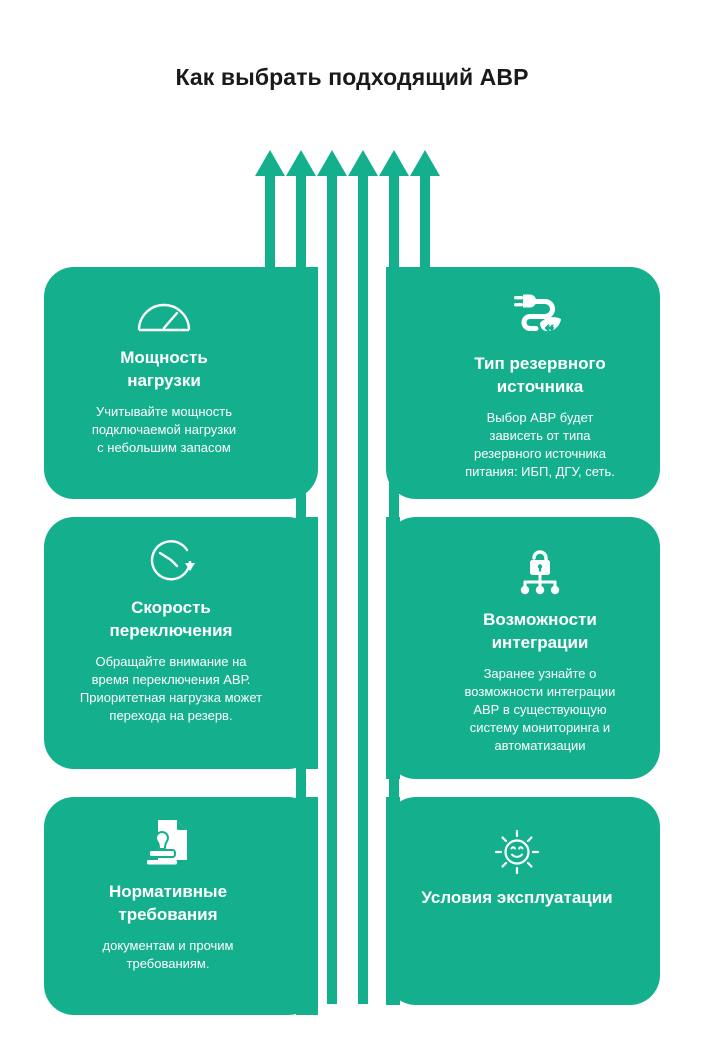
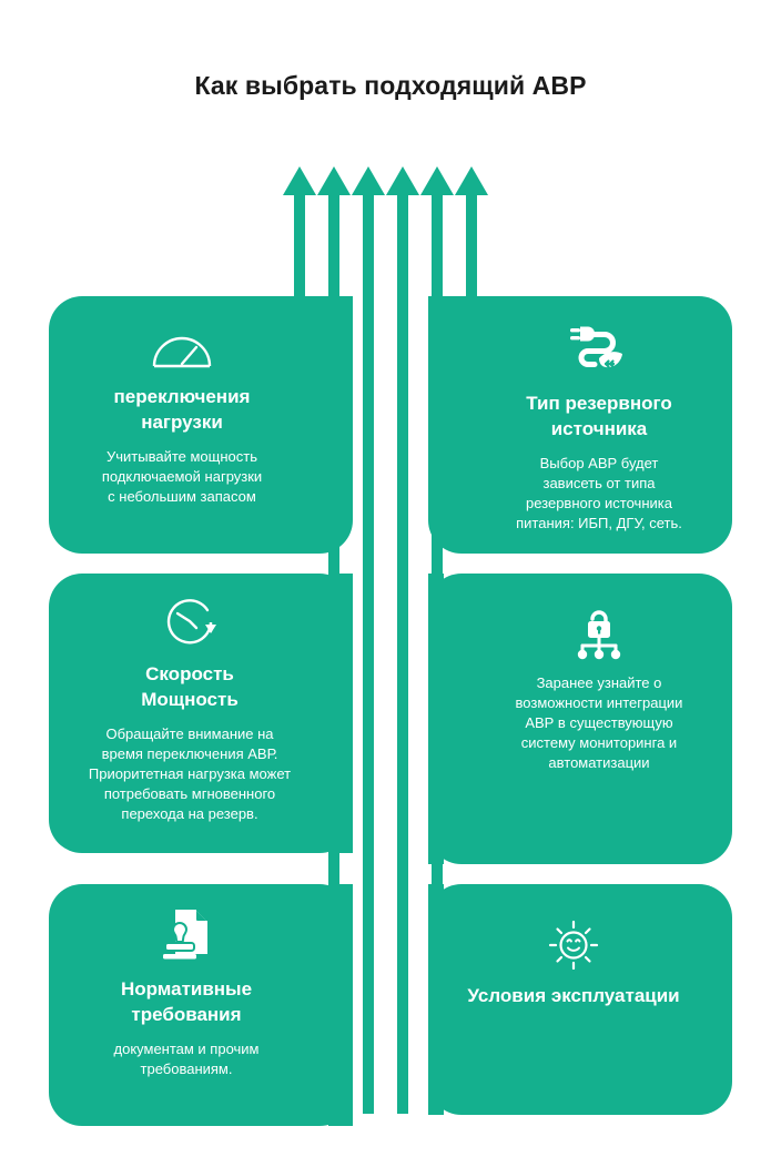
  Как выбрать подходящий АВР
- Мощность
+ переключения
  нагрузки
  Учитывайте мощность
  подключаемой нагрузки
  с небольшим запасом
  Тип резервного
  источника
  Выбор АВР будет
  зависеть от типа
  резервного источника
  питания: ИБП, ДГУ, сеть.
  Скорость
- переключения
+ Мощность
  Обращайте внимание на
  время переключения АВР.
  Приоритетная нагрузка может
+ потребовать мгновенного
  перехода на резерв.
- Возможности
- интеграции
  Заранее узнайте о
  возможности интеграции
  АВР в существующую
  систему мониторинга и
  автоматизации
  Нормативные
  требования
  документам и прочим
  требованиям.
  Условия эксплуатации
